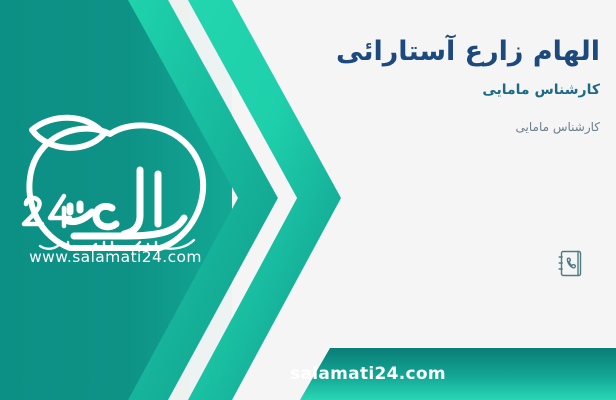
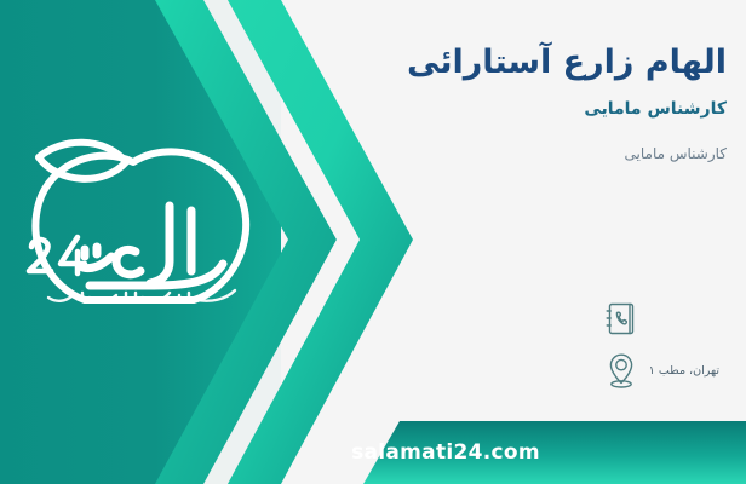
- www.salamati24.com
  الهام زارع آستارائی
  کارشناس مامایی
  کارشناس مامایی
+ تهران، مطب ۱
  salamati24.com
